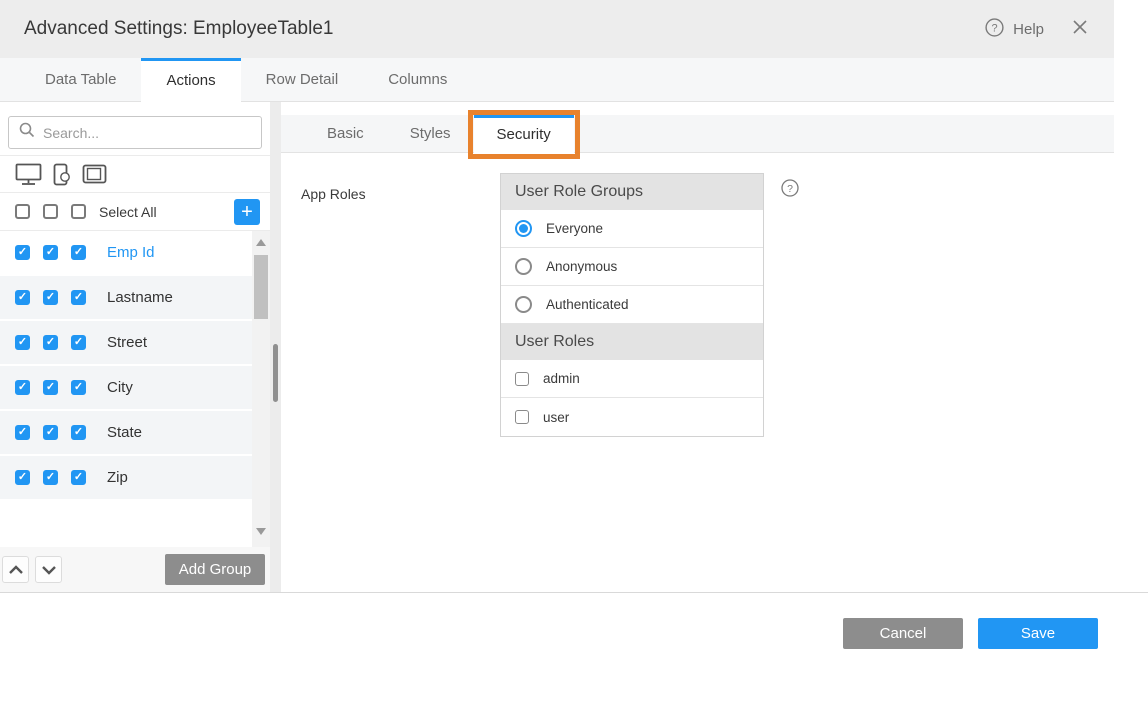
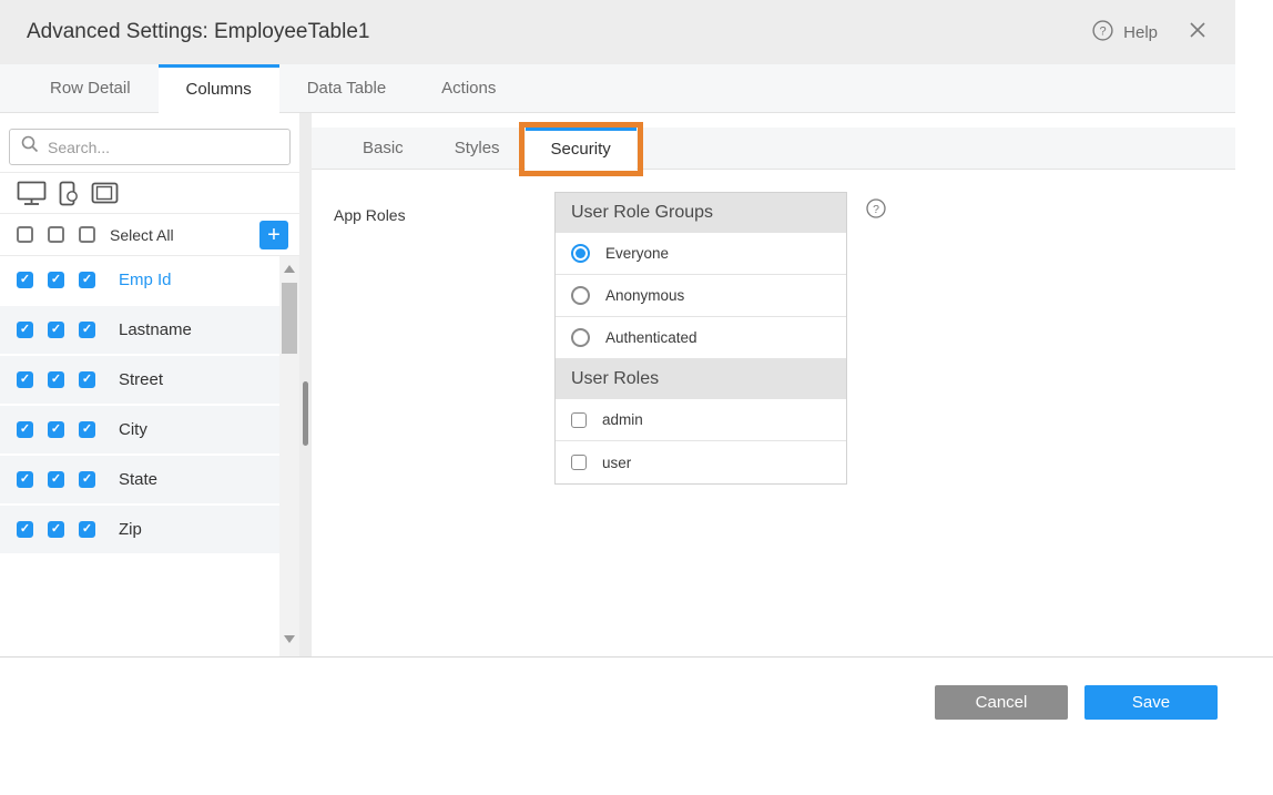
  Advanced Settings: EmployeeTable1
  ?
  Help
- Data Table
+ Row Detail
- Actions
+ Columns
- Row Detail
+ Data Table
- Columns
+ Actions
  Search...
  Select All
  Emp Id
  Lastname
  Street
  City
  State
  Zip
- Add Group
  Basic
  Styles
  Security
  App Roles
  User Role Groups
  Everyone
  Anonymous
  Authenticated
  User Roles
  admin
  user
  ?
  Cancel
  Save
